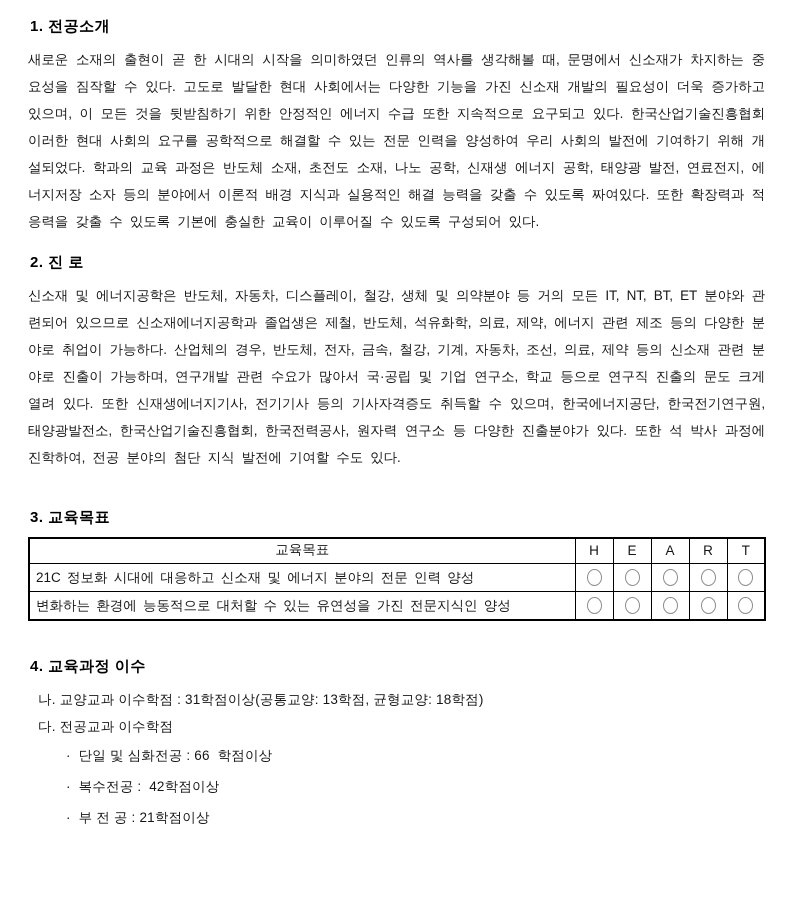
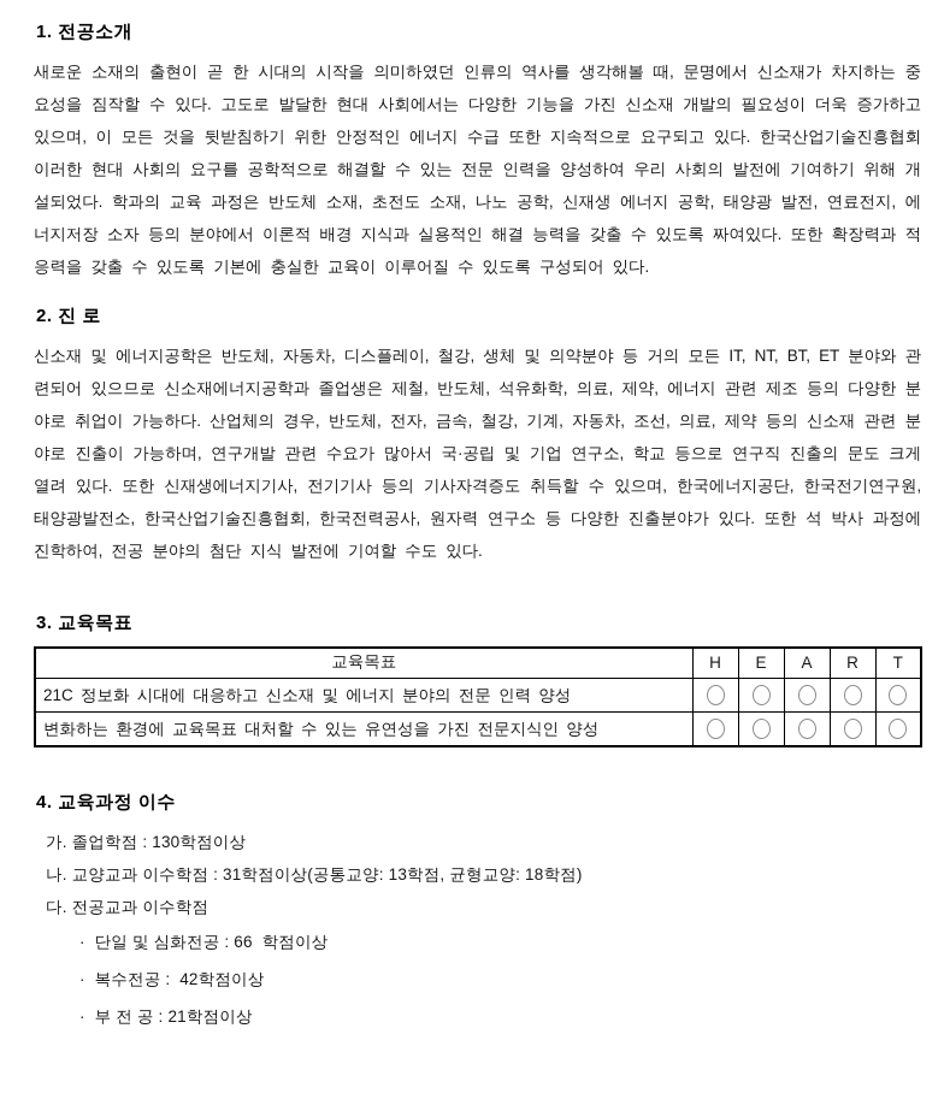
  1. 전공소개
  새로운 소재의 출현이 곧 한 시대의 시작을 의미하였던 인류의 역사를 생각해볼 때, 문명에서 신소재가 차지하는 중요성을 짐작할 수 있다. 고도로 발달한 현대 사회에서는 다양한 기능을 가진 신소재 개발의 필요성이 더욱 증가하고 있으며, 이 모든 것을 뒷받침하기 위한 안정적인 에너지 수급 또한 지속적으로 요구되고 있다. 한국산업기술진흥협회 이러한 현대 사회의 요구를 공학적으로 해결할 수 있는 전문 인력을 양성하여 우리 사회의 발전에 기여하기 위해 개설되었다. 학과의 교육 과정은 반도체 소재, 초전도 소재, 나노 공학, 신재생 에너지 공학, 태양광 발전, 연료전지, 에너지저장 소자 등의 분야에서 이론적 배경 지식과 실용적인 해결 능력을 갖출 수 있도록 짜여있다. 또한 확장력과 적응력을 갖출 수 있도록 기본에 충실한 교육이 이루어질 수 있도록 구성되어 있다.
  2. 진 로
  신소재 및 에너지공학은 반도체, 자동차, 디스플레이, 철강, 생체 및 의약분야 등 거의 모든 IT, NT, BT, ET 분야와 관련되어 있으므로 신소재에너지공학과 졸업생은 제철, 반도체, 석유화학, 의료, 제약, 에너지 관련 제조 등의 다양한 분야로 취업이 가능하다. 산업체의 경우, 반도체, 전자, 금속, 철강, 기계, 자동차, 조선, 의료, 제약 등의 신소재 관련 분야로 진출이 가능하며, 연구개발 관련 수요가 많아서 국·공립 및 기업 연구소, 학교 등으로 연구직 진출의 문도 크게 열려 있다. 또한 신재생에너지기사, 전기기사 등의 기사자격증도 취득할 수 있으며, 한국에너지공단, 한국전기연구원, 태양광발전소, 한국산업기술진흥협회, 한국전력공사, 원자력 연구소 등 다양한 진출분야가 있다. 또한 석 박사 과정에 진학하여, 전공 분야의 첨단 지식 발전에 기여할 수도 있다.
  3. 교육목표
  교육목표	H	E	A	R	T
  21C 정보화 시대에 대응하고 신소재 및 에너지 분야의 전문 인력 양성
- 변화하는 환경에 능동적으로 대처할 수 있는 유연성을 가진 전문지식인 양성
+ 변화하는 환경에 교육목표 대처할 수 있는 유연성을 가진 전문지식인 양성
  4. 교육과정 이수
+ 가. 졸업학점 : 130학점이상
  나. 교양교과 이수학점 : 31학점이상(공통교양: 13학점, 균형교양: 18학점)
  다. 전공교과 이수학점
  · 단일 및 심화전공 : 66 학점이상
  · 복수전공 : 42학점이상
  · 부 전 공 : 21학점이상
